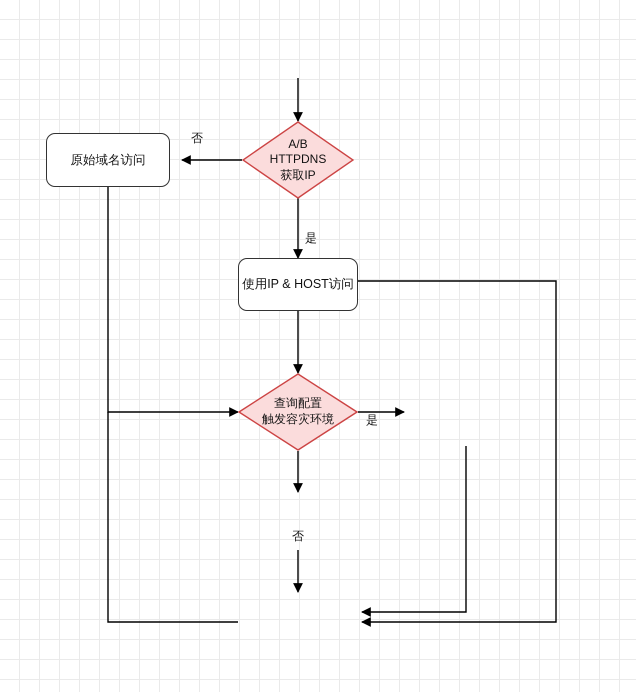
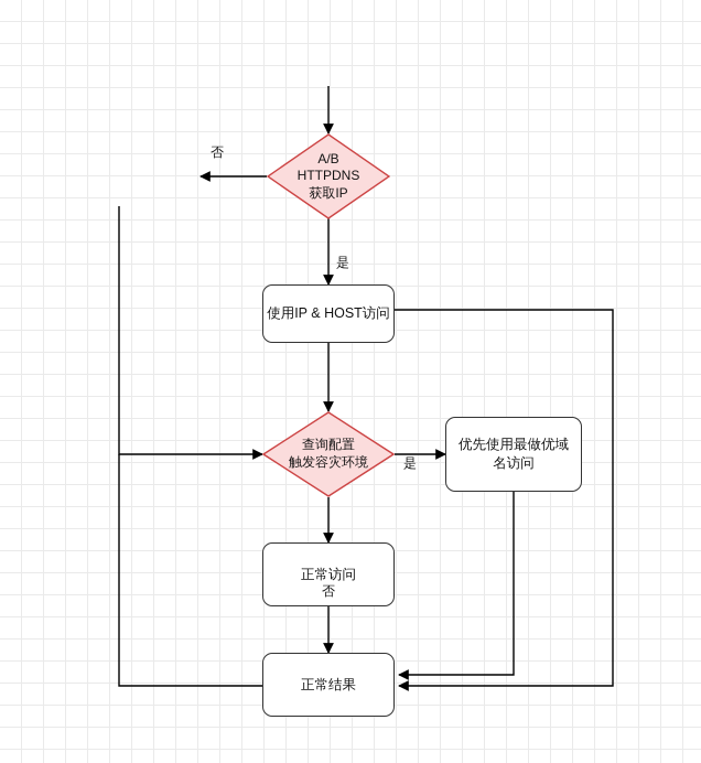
  A/B
  HTTPDNS
  获取IP
- 原始域名访问
  使用IP & HOST访问
  查询配置
  触发容灾环境
+ 优先使用最做优域名访问
+ 正常访问
+ 正常结果
  否
  是
  是
  否
